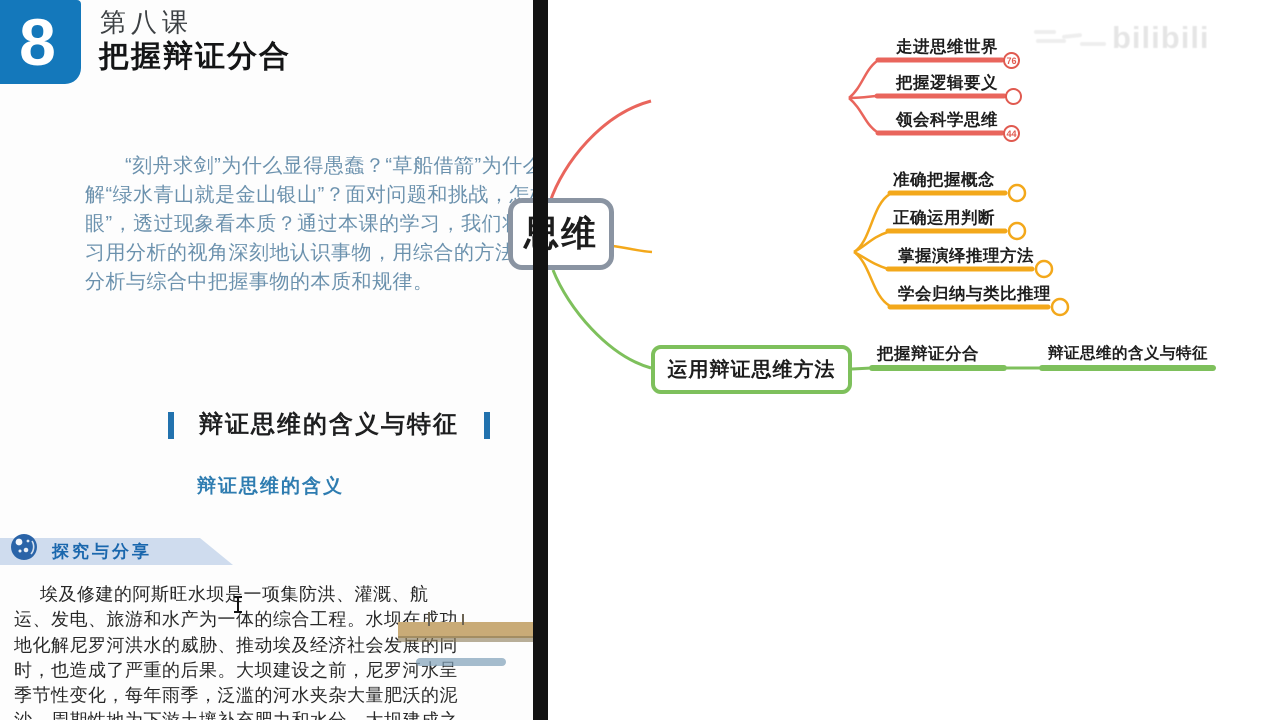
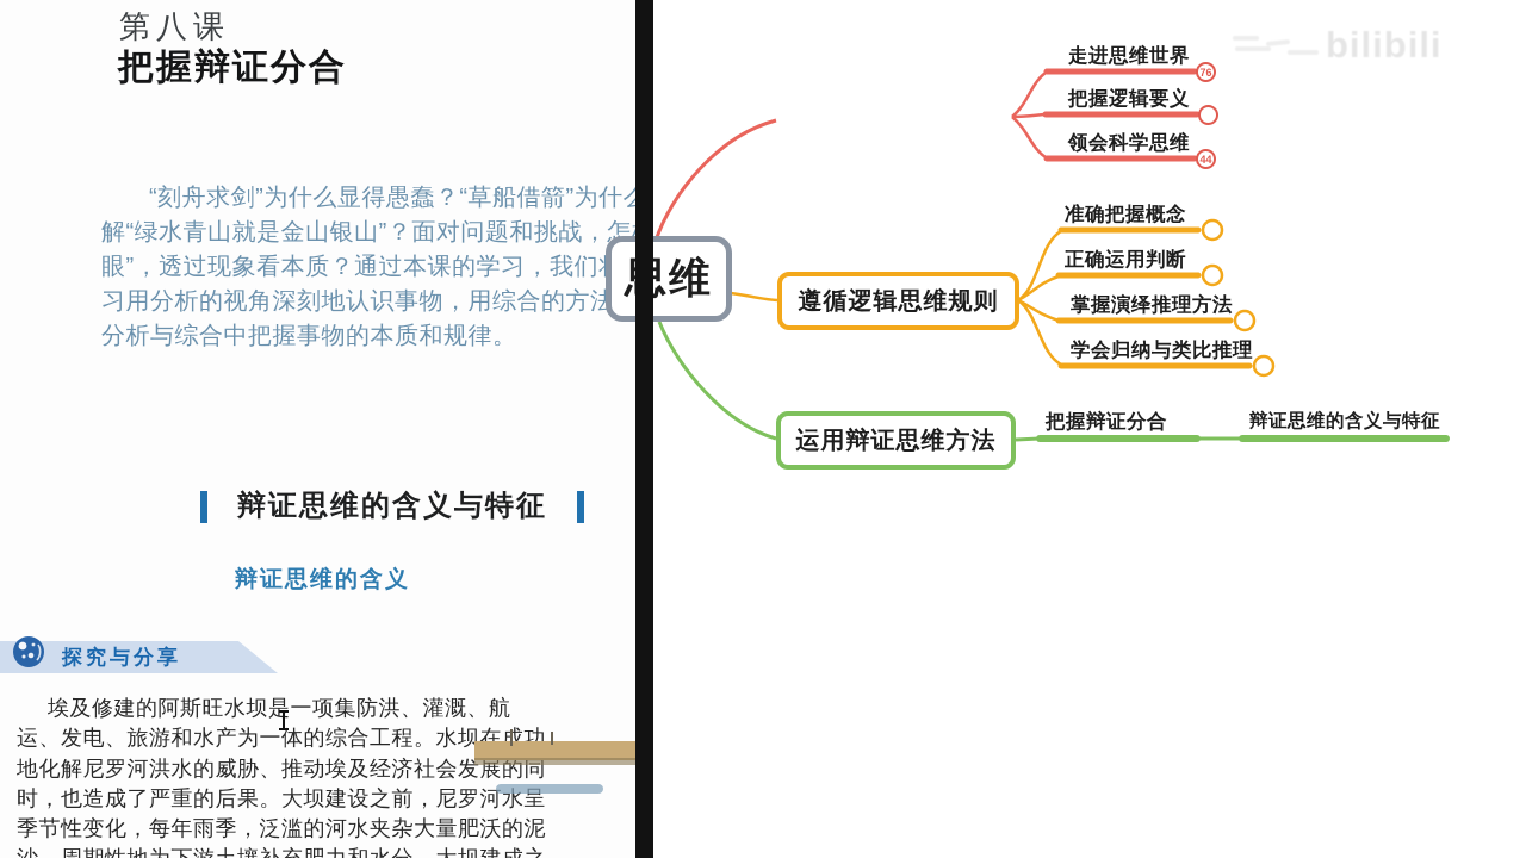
- 8
  第八课
  把握辩证分合
  “刻舟求剑”为什么显得愚蠢？“草船借箭”为什
  解“绿水青山就是金山银山”？面对问题和挑战，怎
  眼”，透过现象看本质？通过本课的学习，我们
  习用分析的视角深刻地认识事物，用综合的方法
  分析与综合中把握事物的本质和规律。
  辩证思维的含义与特征
  辩证思维的含义
  探究与分享
  埃及修建的阿斯旺水坝是一项集防洪、灌溉、航
  运、发电、旅游和水产为一体的综合工程。水坝
  地化解尼罗河洪水的威胁、推动埃及经济社会发
  时，也造成了严重的后果。大坝建设之前，尼罗
  季节性变化，每年雨季，泛滥的河水夹杂大量肥
  走进思维世界
  把握逻辑要义
  领会科学思维
  76
  44
+ 遵循逻辑思维规则
  准确把握概念
  正确运用判断
  掌握演绎推理方法
  学会归纳与类比推理
  运用辩证思维方法
  把握辩证分合
  辩证思维的含义与特征
  bilibili
